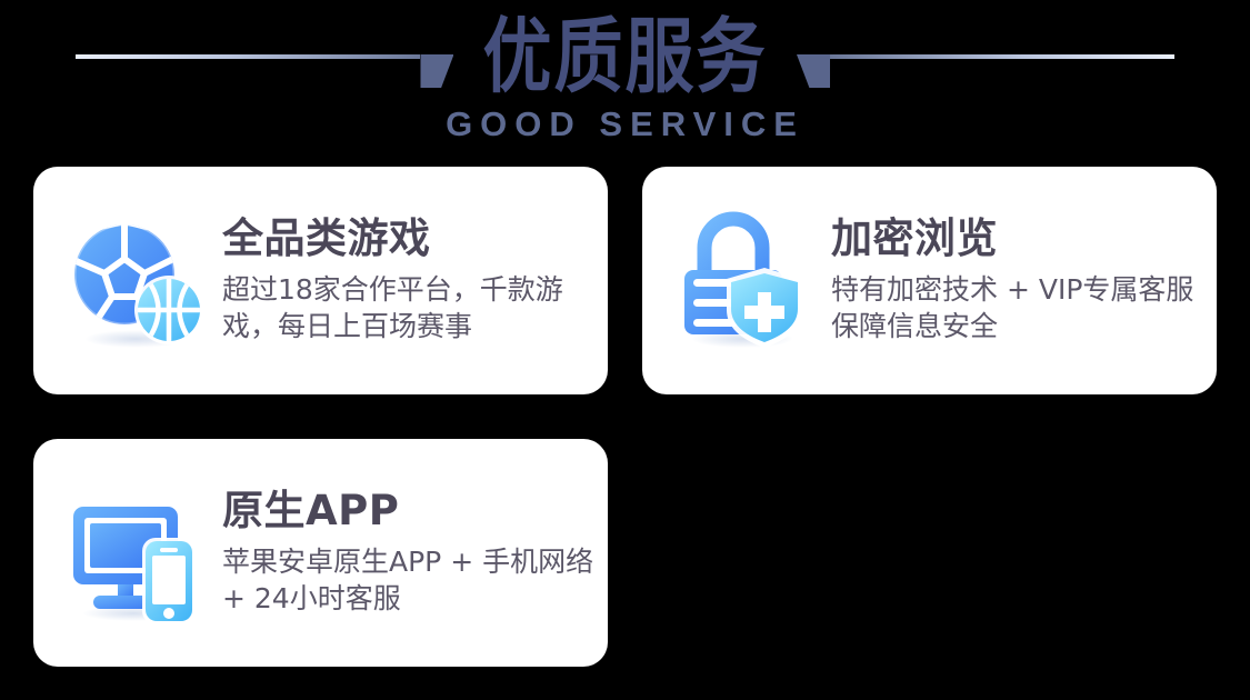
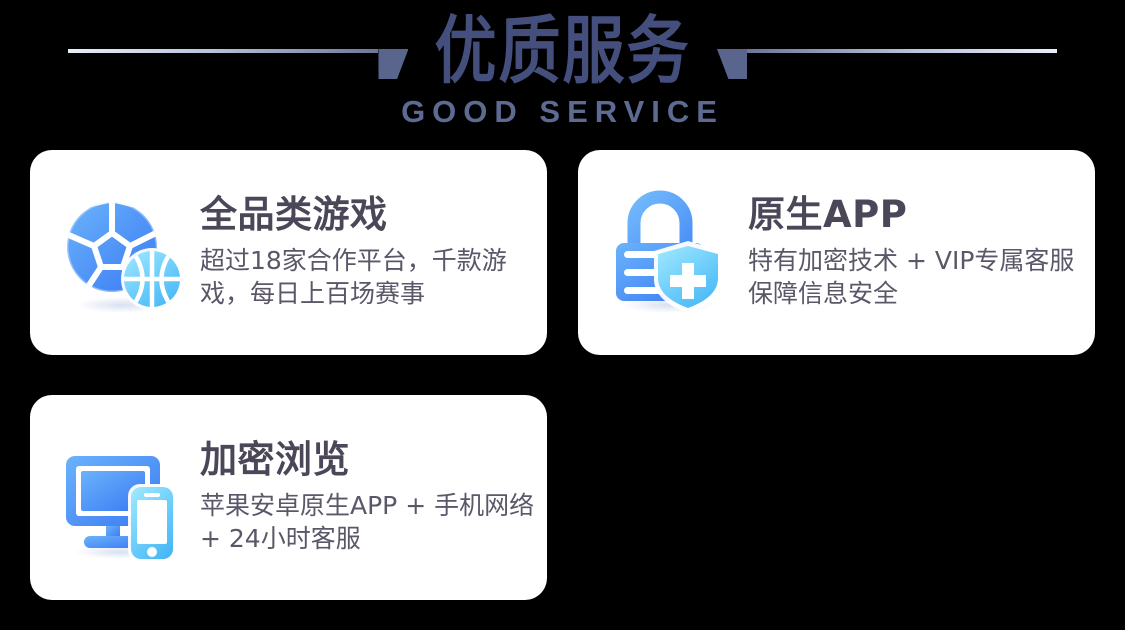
  优质服务
  GOOD SERVICE
  全品类游戏
  超过18家合作平台，千款游戏，每日上百场赛事
- 加密浏览
+ 原生APP
  特有加密技术 + VIP专属客服保障信息安全
- 原生APP
+ 加密浏览
  苹果安卓原生APP + 手机网络 + 24小时客服
